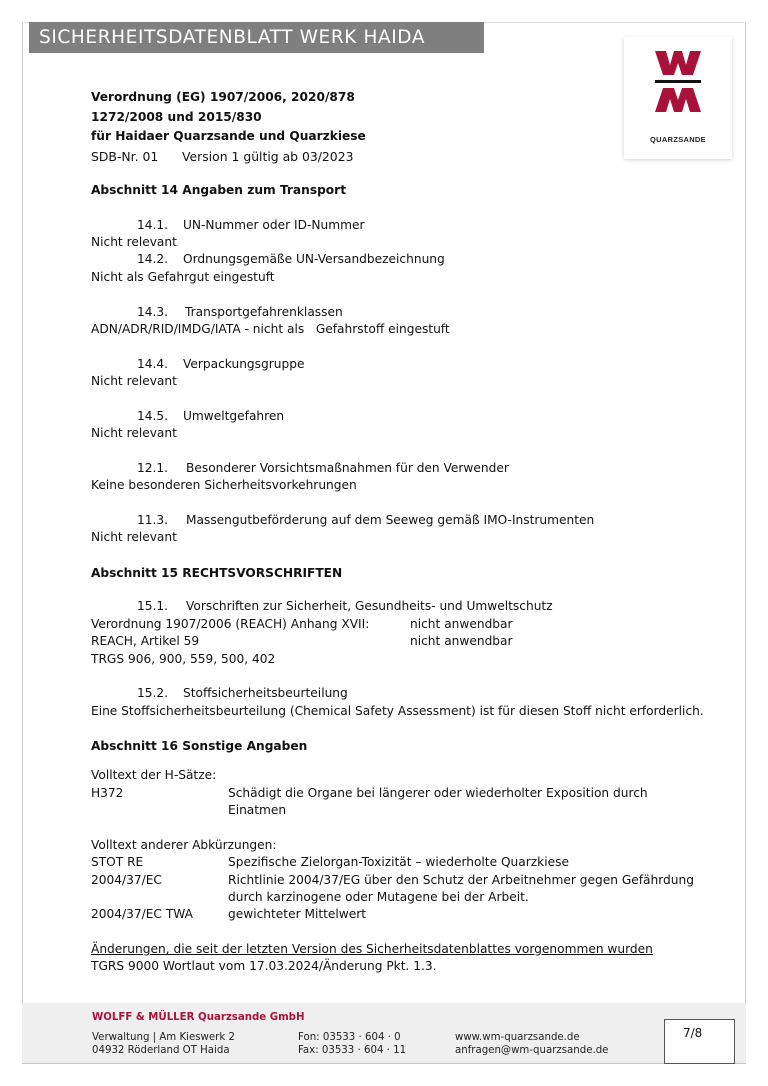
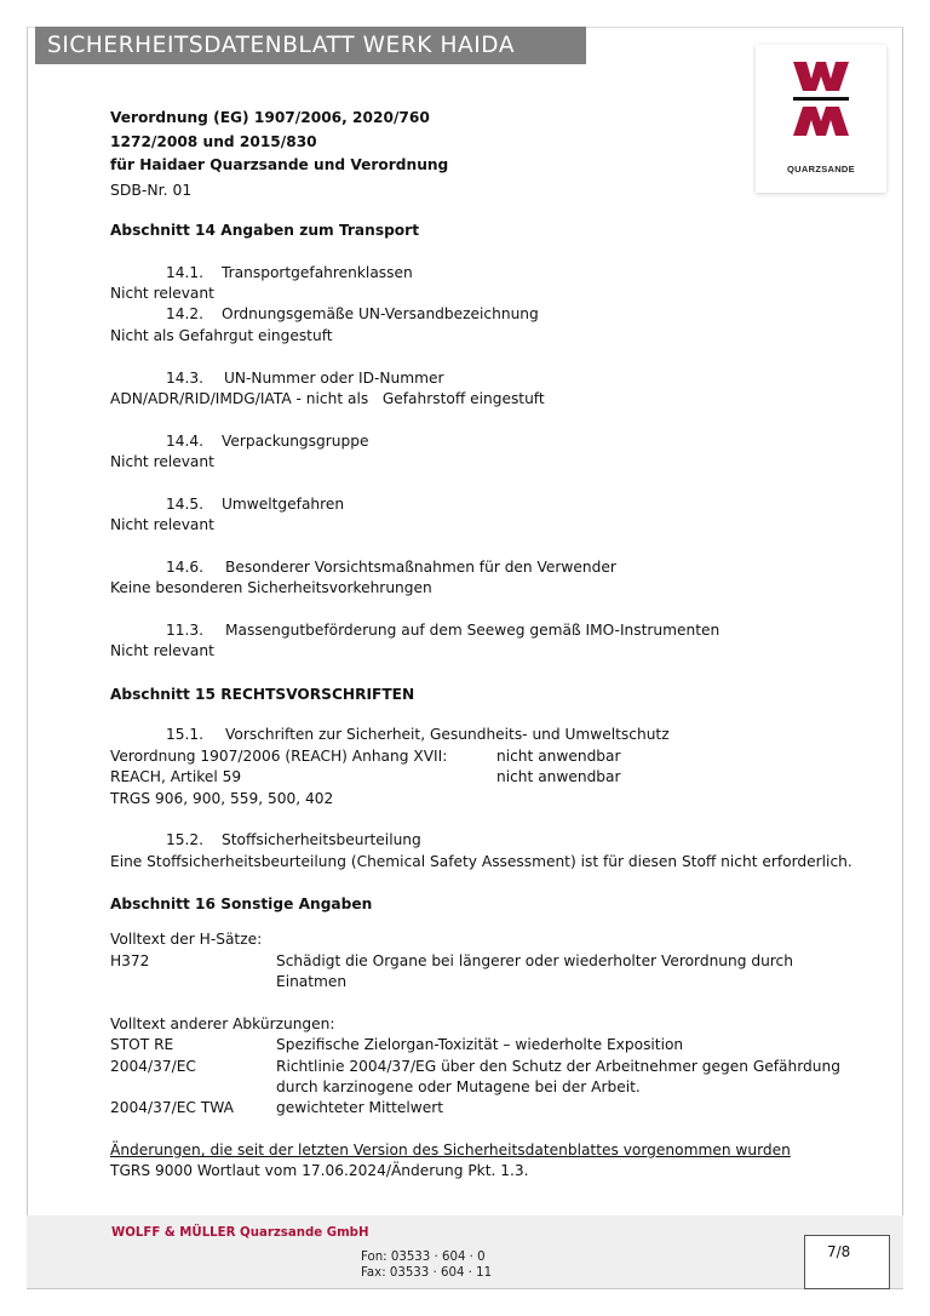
  SICHERHEITSDATENBLATT WERK HAIDA
  QUARZSANDE
- Verordnung (EG) 1907/2006, 2020/878
+ Verordnung (EG) 1907/2006, 2020/760
  1272/2008 und 2015/830
- für Haidaer Quarzsande und Quarzkiese
+ für Haidaer Quarzsande und Verordnung
  SDB-Nr. 01
- Version 1 gültig ab 03/2023
  Abschnitt 14 Angaben zum Transport
- 14.1. UN-Nummer oder ID-Nummer
+ 14.1. Transportgefahrenklassen
  Nicht relevant
  14.2. Ordnungsgemäße UN-Versandbezeichnung
  Nicht als Gefahrgut eingestuft
- 14.3. Transportgefahrenklassen
+ 14.3. UN-Nummer oder ID-Nummer
  ADN/ADR/RID/IMDG/IATA - nicht als Gefahrstoff eingestuft
  14.4. Verpackungsgruppe
  Nicht relevant
  14.5. Umweltgefahren
  Nicht relevant
- 12.1. Besonderer Vorsichtsmaßnahmen für den Verwender
+ 14.6. Besonderer Vorsichtsmaßnahmen für den Verwender
  Keine besonderen Sicherheitsvorkehrungen
  11.3. Massengutbeförderung auf dem Seeweg gemäß IMO-Instrumenten
  Nicht relevant
  Abschnitt 15 RECHTSVORSCHRIFTEN
  15.1. Vorschriften zur Sicherheit, Gesundheits- und Umweltschutz
  Verordnung 1907/2006 (REACH) Anhang XVII:
  nicht anwendbar
  REACH, Artikel 59
  nicht anwendbar
  TRGS 906, 900, 559, 500, 402
  15.2. Stoffsicherheitsbeurteilung
  Eine Stoffsicherheitsbeurteilung (Chemical Safety Assessment) ist für diesen Stoff nicht erforderlich.
  Abschnitt 16 Sonstige Angaben
  Volltext der H-Sätze:
  H372
- Schädigt die Organe bei längerer oder wiederholter Exposition durch
+ Schädigt die Organe bei längerer oder wiederholter Verordnung durch
  Einatmen
  Volltext anderer Abkürzungen:
  STOT RE
- Spezifische Zielorgan-Toxizität – wiederholte Quarzkiese
+ Spezifische Zielorgan-Toxizität – wiederholte Exposition
  2004/37/EC
  Richtlinie 2004/37/EG über den Schutz der Arbeitnehmer gegen Gefährdung
  durch karzinogene oder Mutagene bei der Arbeit.
  2004/37/EC TWA
  gewichteter Mittelwert
  Änderungen, die seit der letzten Version des Sicherheitsdatenblattes vorgenommen wurden
- TGRS 9000 Wortlaut vom 17.03.2024/Änderung Pkt. 1.3.
+ TGRS 9000 Wortlaut vom 17.06.2024/Änderung Pkt. 1.3.
  WOLFF & MÜLLER Quarzsande GmbH
- Verwaltung | Am Kieswerk 2
- 04932 Röderland OT Haida
  Fon: 03533 · 604 · 0
  Fax: 03533 · 604 · 11
- www.wm-quarzsande.de
- anfragen@wm-quarzsande.de
  7/8
